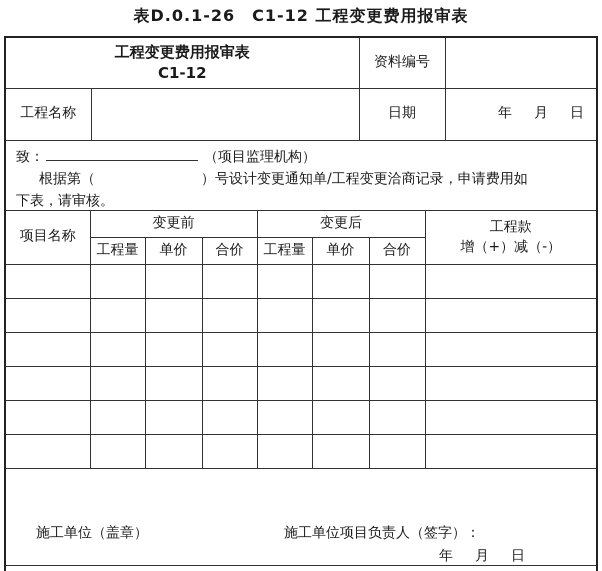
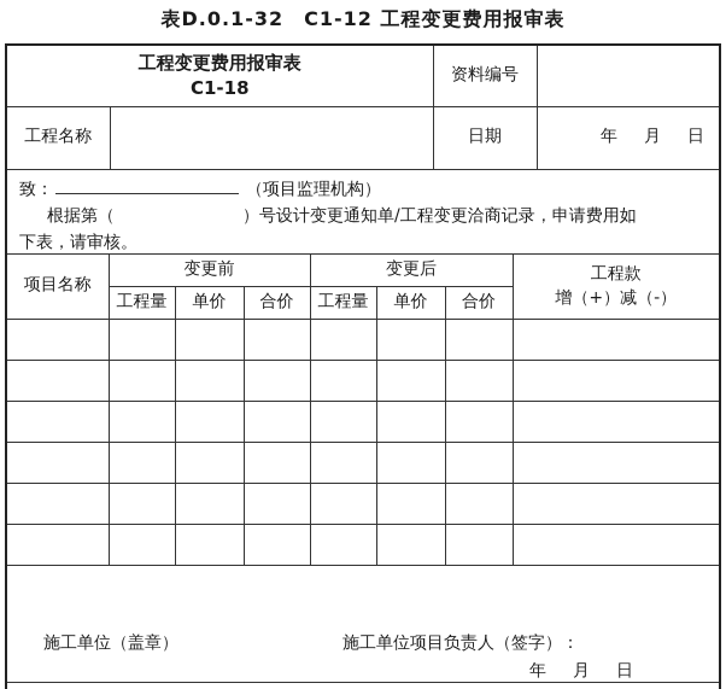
- 表D.0.1-26 C1-12 工程变更费用报审表
+ 表D.0.1-32 C1-12 工程变更费用报审表
- 工程变更费用报审表 C1-12	资料编号
+ 工程变更费用报审表 C1-18	资料编号
  工程名称		日期	年 月 日
  致： （项目监理机构）
  根据第（ ）号设计变更通知单/工程变更洽商记录，申请费用如
  下表，请审核。
  项目名称	变更前	变更后	工程款 增（+）减（-）
  工程量	单价	合价	工程量	单价	合价
  施工单位（盖章）
  施工单位项目负责人（签字）：
  年 月 日
